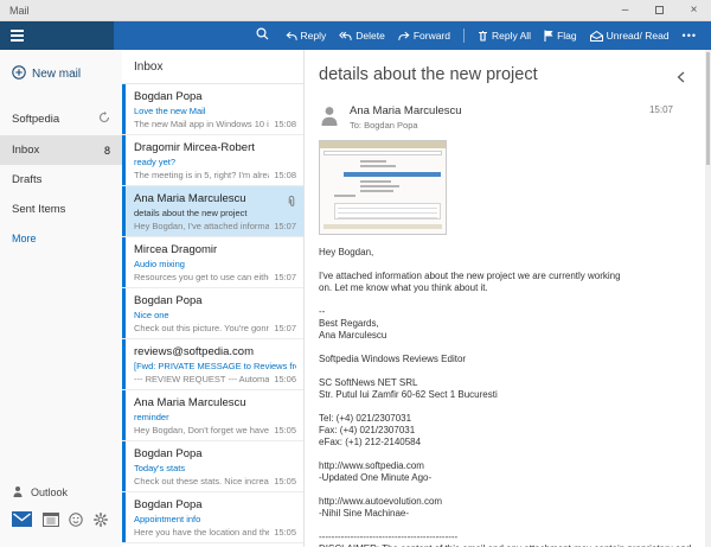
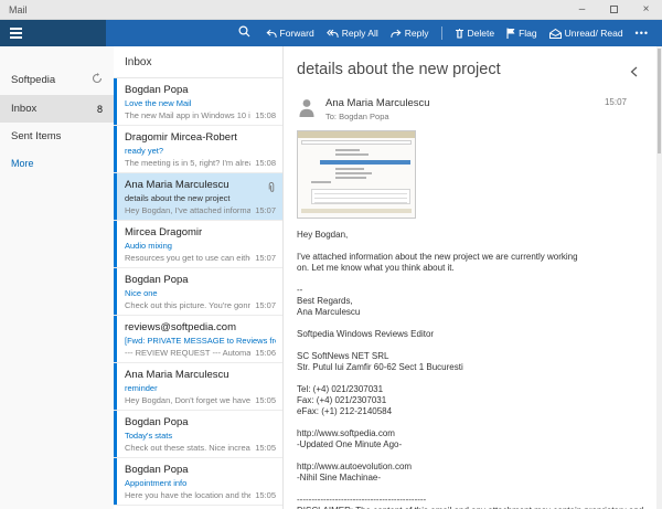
  Mail
  –
  ×
- Reply
+ Forward
- Delete
+ Reply All
- Forward
+ Reply
- Reply All
+ Delete
  Flag
  Unread/ Read
  •••
- New mail
  Softpedia
  Inbox
  8
- Drafts
  Sent Items
  More
- Outlook
  Inbox
  Bogdan Popa
  Love the new Mail
  The new Mail app in Windows 10 i
  15:08
  Dragomir Mircea-Robert
  ready yet?
  The meeting is in 5, right? I'm alre
  15:08
  Ana Maria Marculescu
  details about the new project
  Hey Bogdan, I've attached informa
  15:07
  Mircea Dragomir
  Audio mixing
  Resources you get to use can eith
  15:07
  Bogdan Popa
  Nice one
  Check out this picture. You're gonn
  15:07
  reviews@softpedia.com
  [Fwd: PRIVATE MESSAGE to Reviews fr
  --- REVIEW REQUEST --- Automa
  15:06
  Ana Maria Marculescu
  reminder
  Hey Bogdan, Don't forget we have
  15:05
  Bogdan Popa
  Today's stats
  Check out these stats. Nice increa
  15:05
  Bogdan Popa
  Appointment info
  Here you have the location and th
  15:05
  details about the new project
  Ana Maria Marculescu
  To: Bogdan Popa
  15:07
  Hey Bogdan,
  I've attached information about the new project we are currently working
  on. Let me know what you think about it.
  --
  Best Regards,
  Ana Marculescu
  Softpedia Windows Reviews Editor
  SC SoftNews NET SRL
  Str. Putul lui Zamfir 60-62 Sect 1 Bucuresti
  Tel: (+4) 021/2307031
  Fax: (+4) 021/2307031
  eFax: (+1) 212-2140584
  http://www.softpedia.com
  -Updated One Minute Ago-
  http://www.autoevolution.com
  -Nihil Sine Machinae-
  --------------------------------------------
